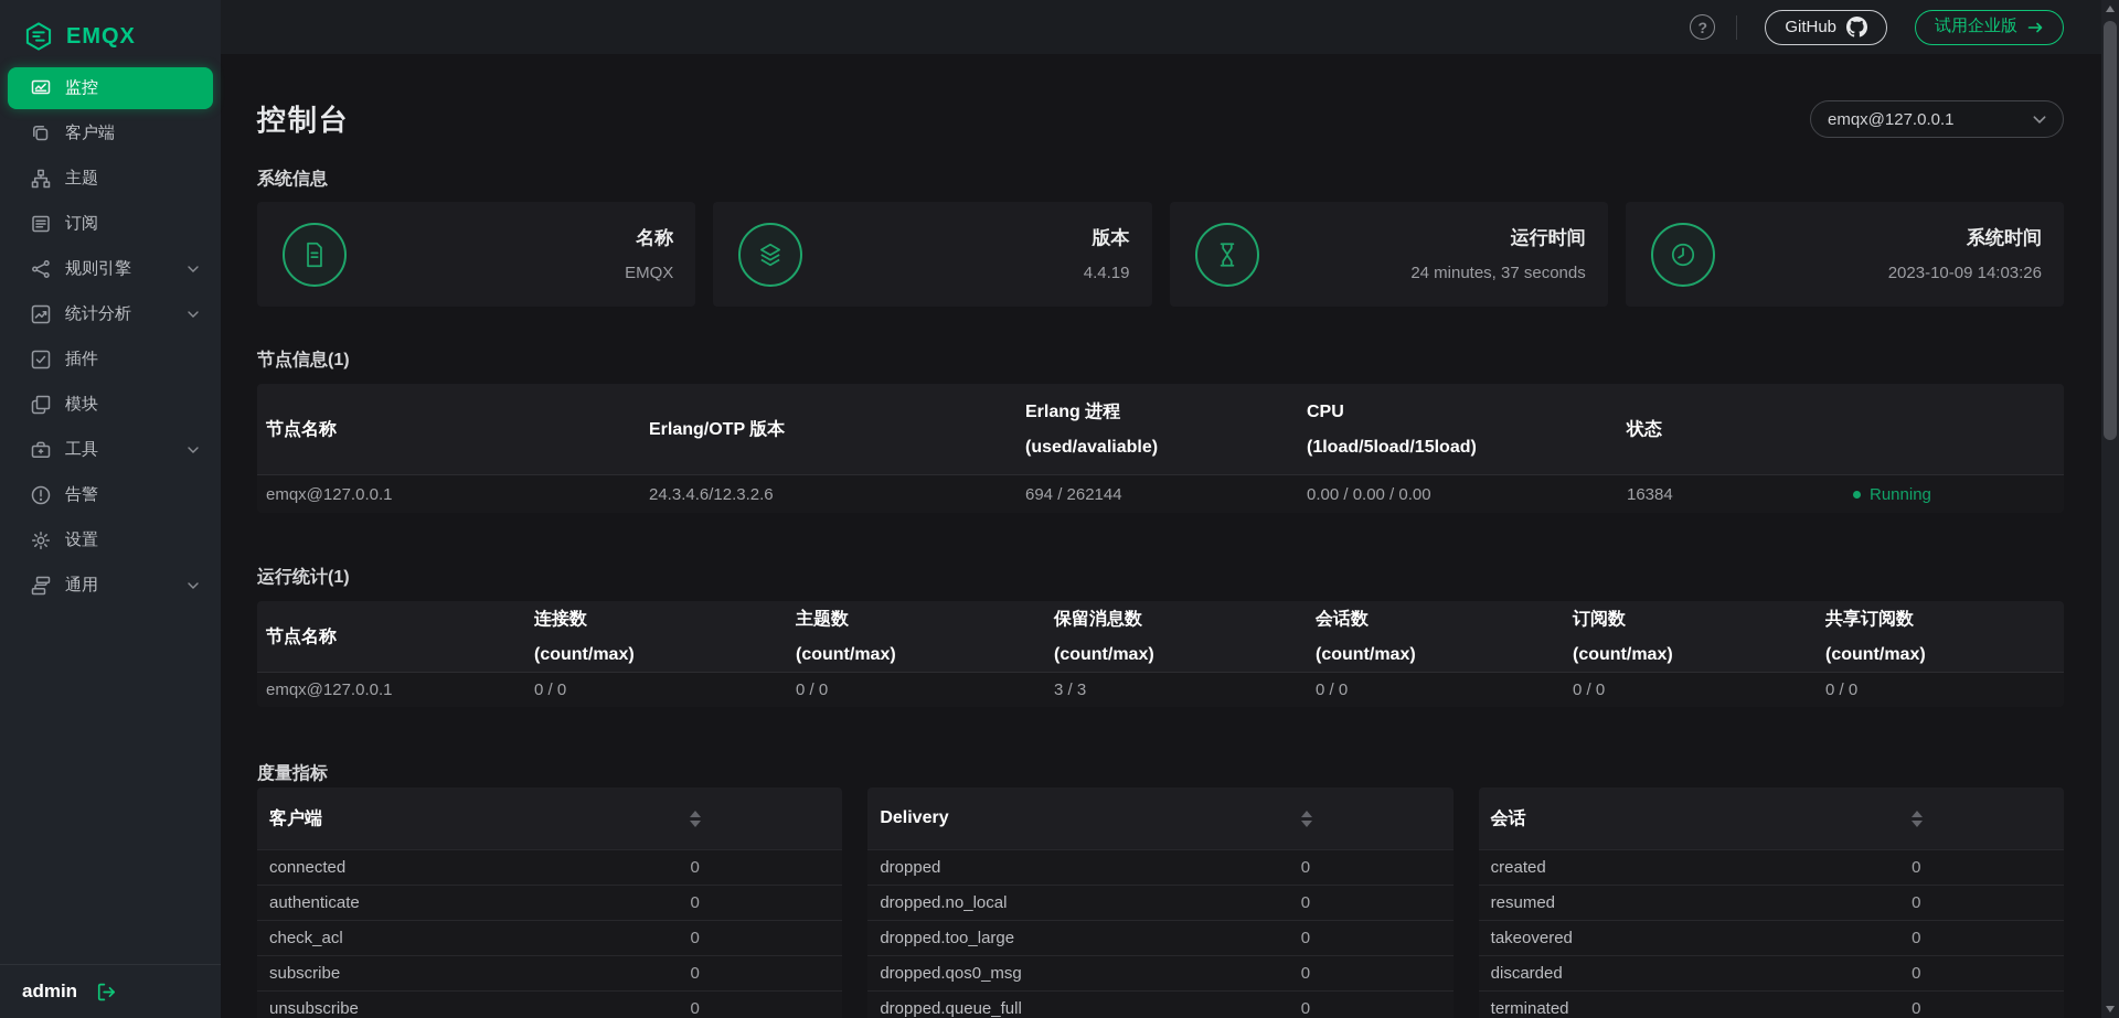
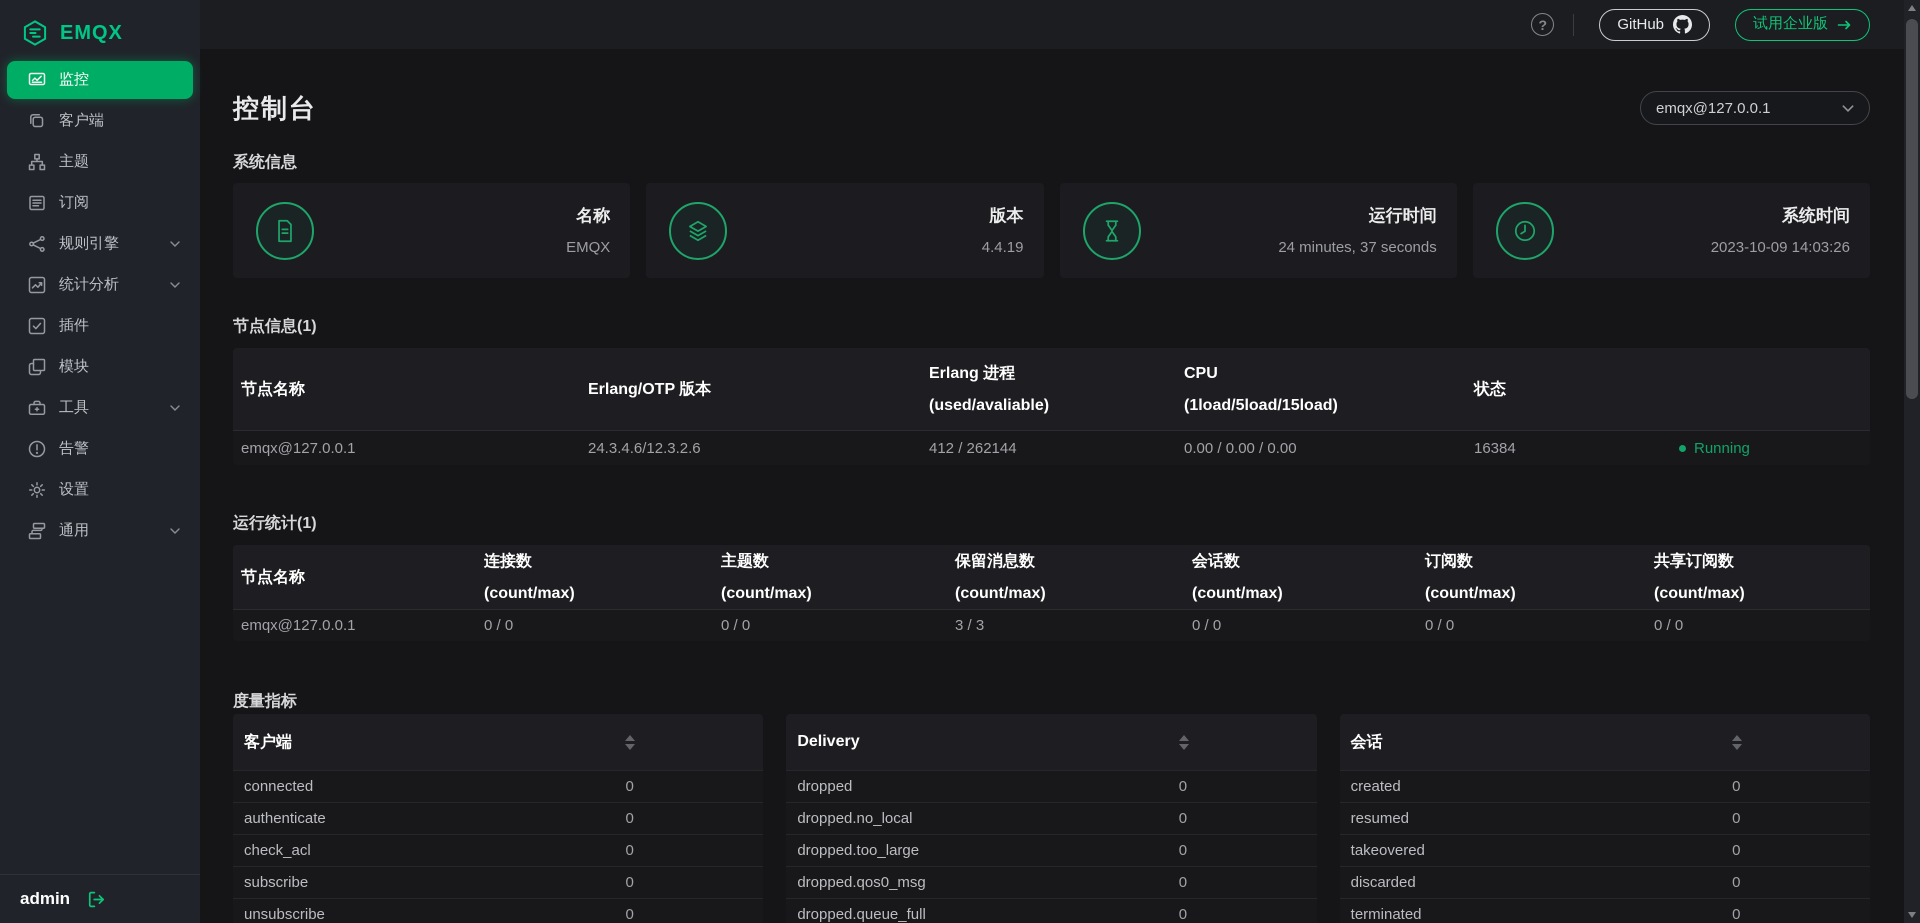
  EMQX
  监控
  客户端
  主题
  订阅
  规则引擎
  统计分析
  插件
  模块
  工具
  告警
  设置
  通用
  admin
  ?
  GitHub
  试用企业版
  控制台
  emqx@127.0.0.1
  系统信息
  名称
  EMQX
  版本
  4.4.19
  运行时间
  24 minutes, 37 seconds
  系统时间
  2023-10-09 14:03:26
  节点信息(1)
  节点名称
  Erlang/OTP 版本
  Erlang 进程
  (used/avaliable)
  CPU
  (1load/5load/15load)
  状态
  emqx@127.0.0.1
  24.3.4.6/12.3.2.6
- 694 / 262144
+ 412 / 262144
  0.00 / 0.00 / 0.00
  16384
  Running
  运行统计(1)
  节点名称
  连接数
  (count/max)
  主题数
  (count/max)
  保留消息数
  (count/max)
  会话数
  (count/max)
  订阅数
  (count/max)
  共享订阅数
  (count/max)
  emqx@127.0.0.1
  0 / 0
  0 / 0
  3 / 3
  0 / 0
  0 / 0
  0 / 0
  度量指标
  客户端
  connected
  0
  authenticate
  0
  check_acl
  0
  subscribe
  0
  unsubscribe
  0
  Delivery
  dropped
  0
  dropped.no_local
  0
  dropped.too_large
  0
  dropped.qos0_msg
  0
  dropped.queue_full
  0
  会话
  created
  0
  resumed
  0
  takeovered
  0
  discarded
  0
  terminated
  0
